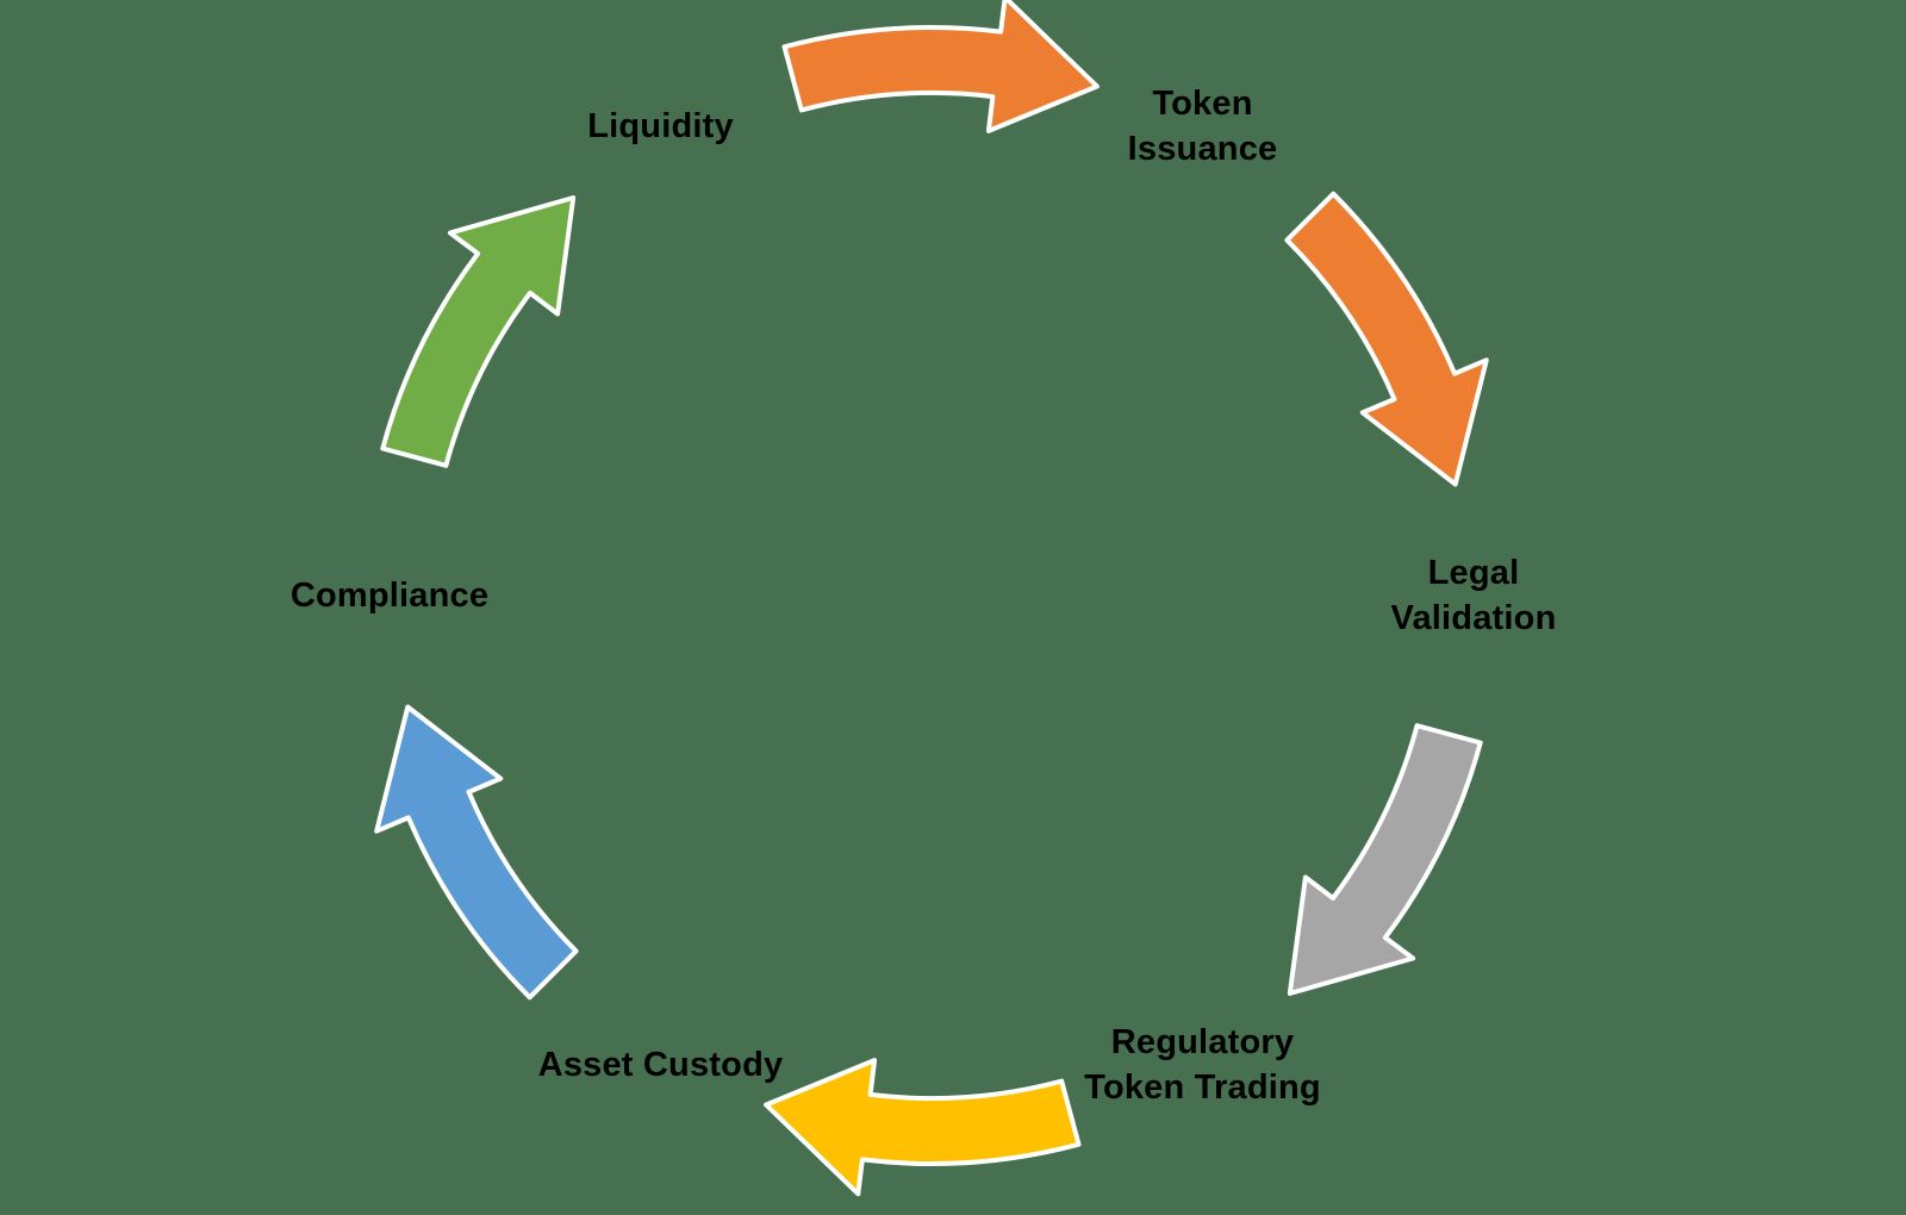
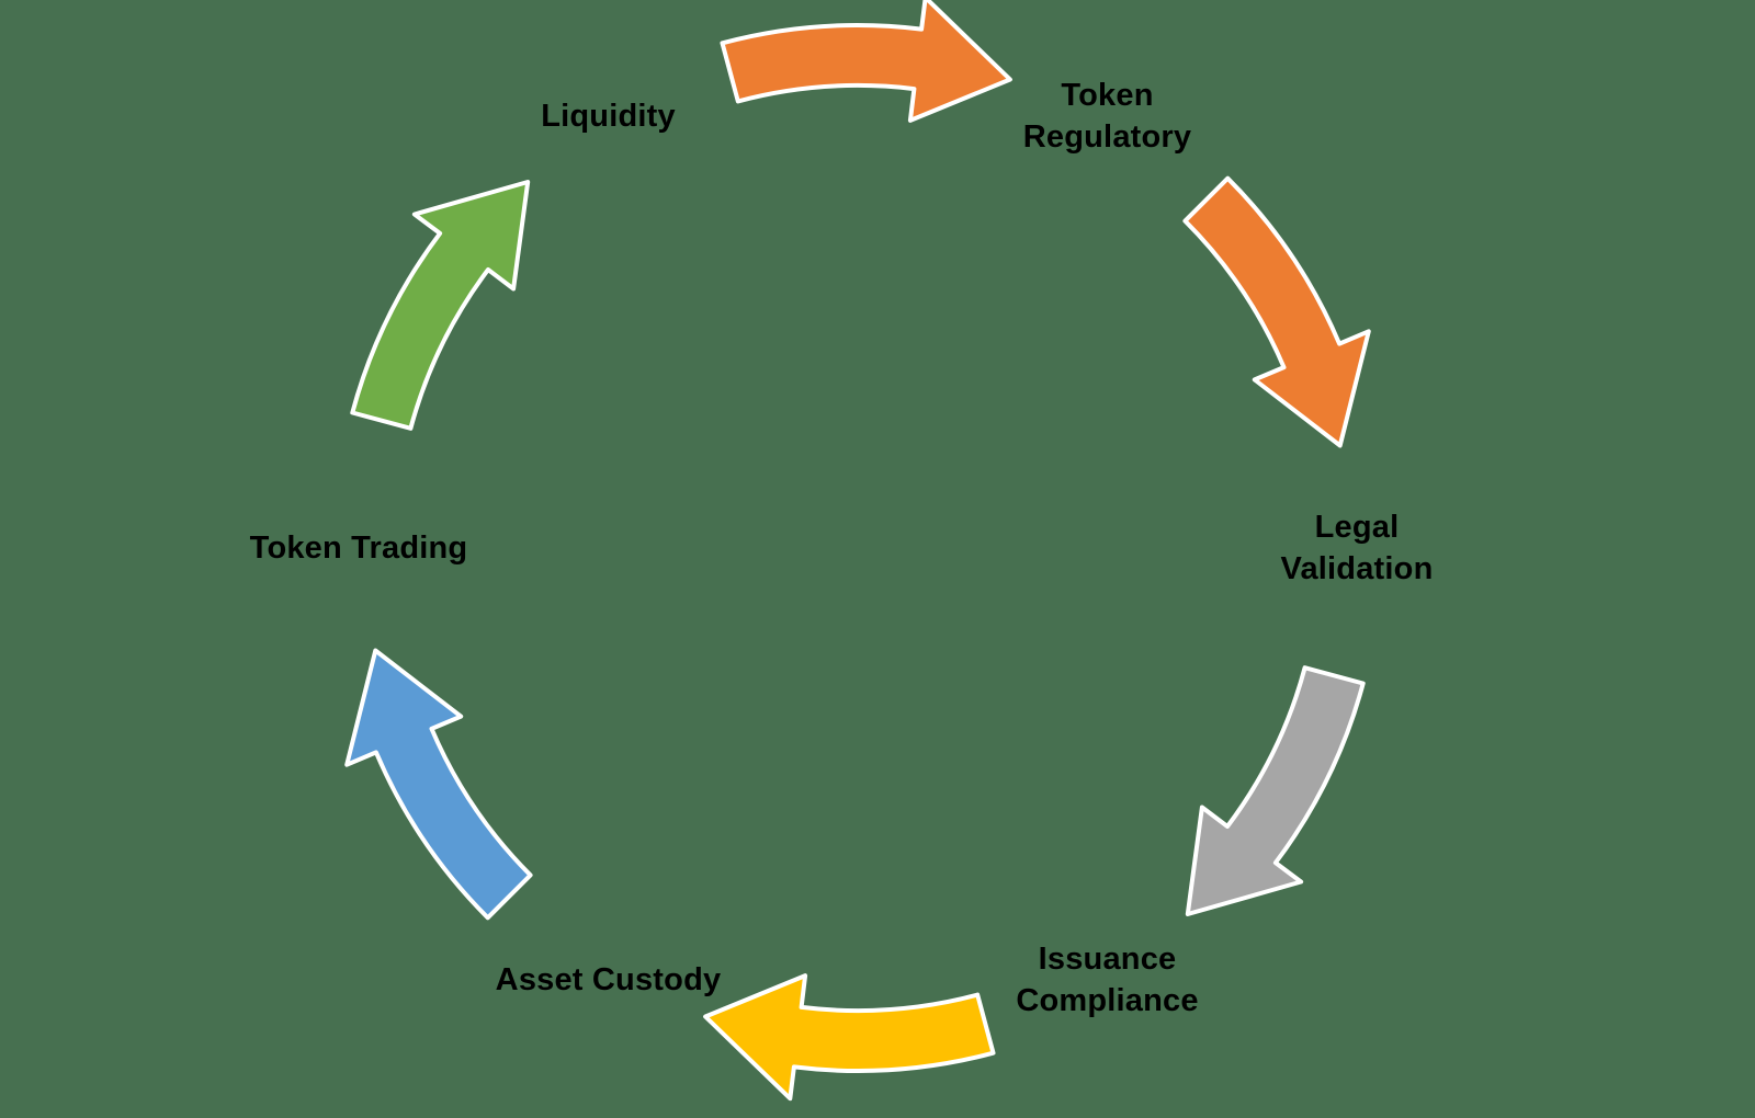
  Liquidity
  Token
- Issuance
+ Regulatory
  Legal
  Validation
- Regulatory
+ Issuance
- Token Trading
+ Compliance
  Asset Custody
- Compliance
+ Token Trading
